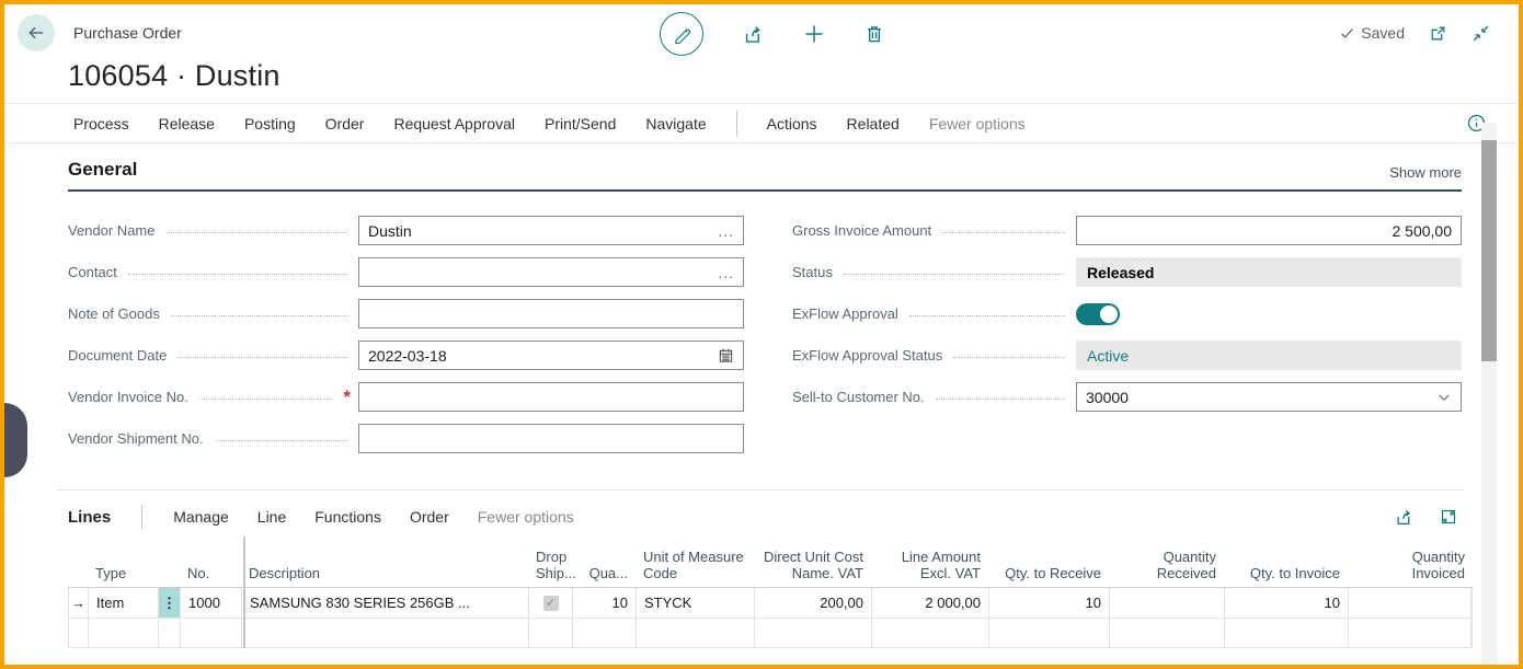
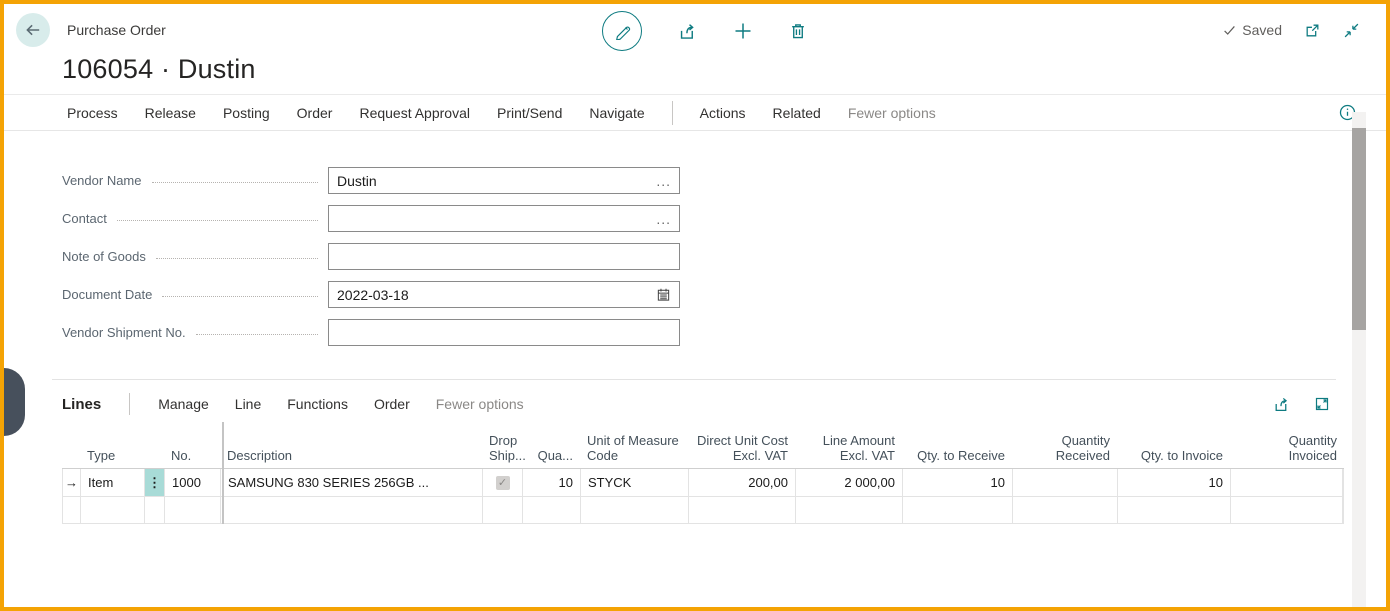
  Purchase Order
  Saved
  106054 · Dustin
  Process
  Release
  Posting
  Order
  Request Approval
  Print/Send
  Navigate
  Actions
  Related
  Fewer options
- General
- Show more
  Vendor Name
  Dustin
  ...
  Contact
  ...
  Note of Goods
  Document Date
  2022-03-18
- Vendor Invoice No.
- *
  Vendor Shipment No.
- Gross Invoice Amount
- 2 500,00
- Status
- Released
- ExFlow Approval
- ExFlow Approval Status
- Active
- Sell-to Customer No.
- 30000
  Lines
  Manage
  Line
  Functions
  Order
  Fewer options
  Type
  No.
  Description
  Drop Ship...
  Qua...
  Unit of Measure Code
- Direct Unit Cost Name. VAT
+ Direct Unit Cost Excl. VAT
  Line Amount Excl. VAT
  Qty. to Receive
  Quantity Received
  Qty. to Invoice
  Quantity Invoiced
  →
  Item
  ⋮
  1000
  SAMSUNG 830 SERIES 256GB ...
  ✓
  10
  STYCK
  200,00
  2 000,00
  10
  10
